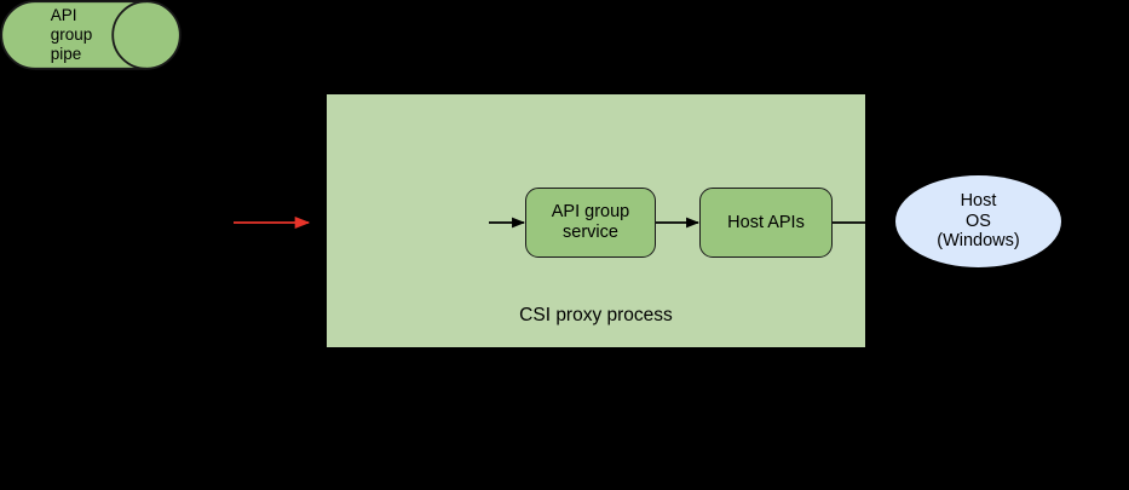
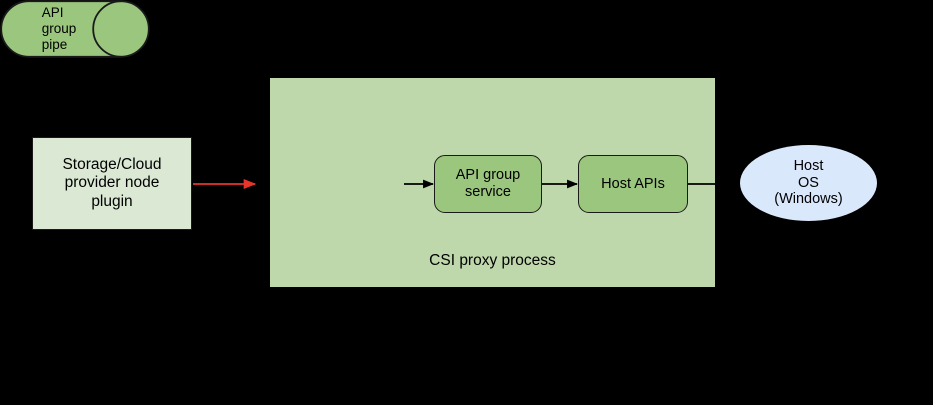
+ Storage/Cloud
+ provider node
+ plugin
  API
  group
  pipe
  API group
  service
  Host APIs
  Host
  OS
  (Windows)
  CSI proxy process
